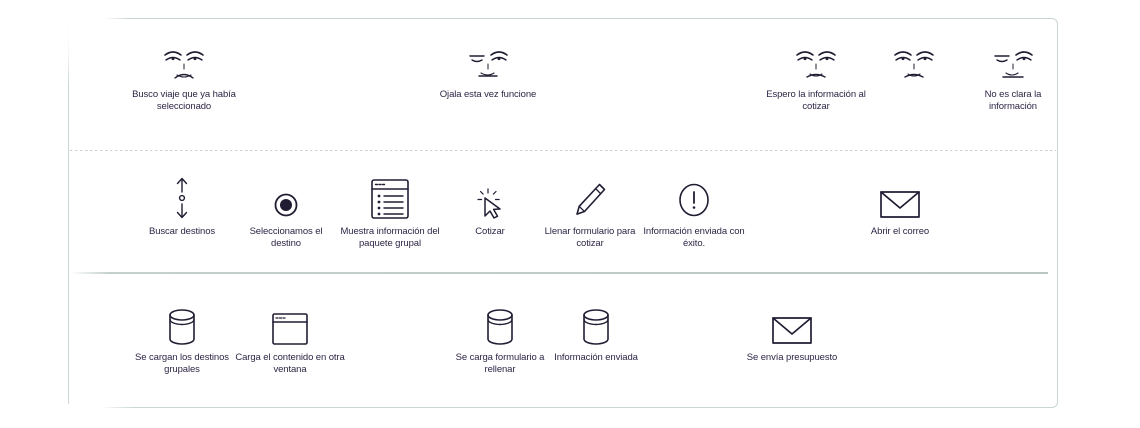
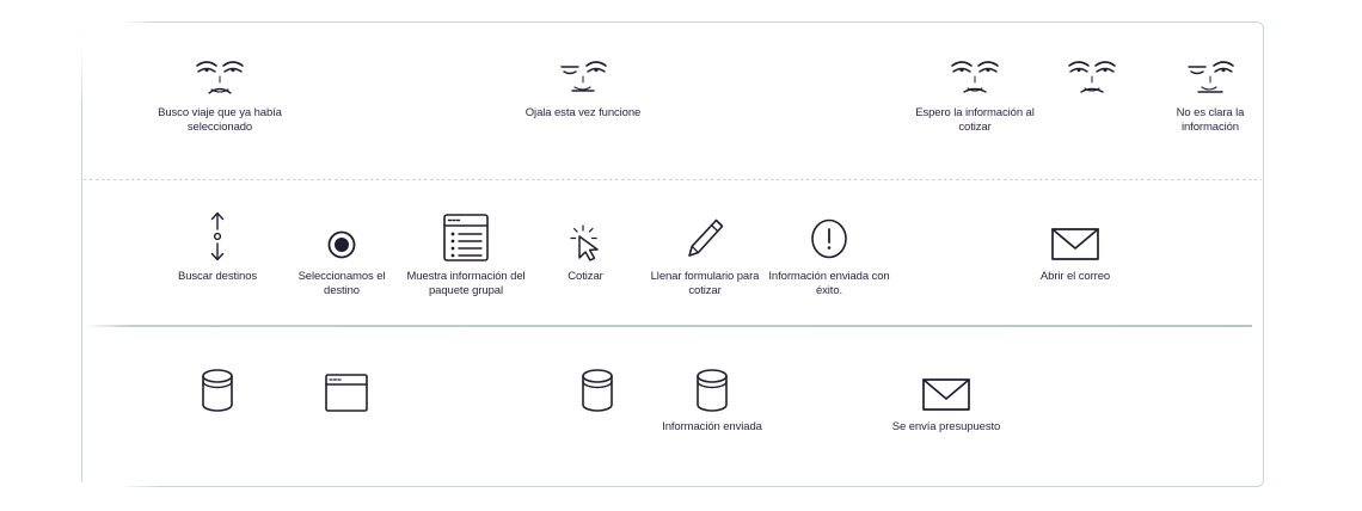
  Busco viaje que ya había seleccionado
  Ojala esta vez funcione
  Espero la información al cotizar
  No es clara la información
  Buscar destinos
  Seleccionamos el destino
  Muestra información del paquete grupal
  Cotizar
  Llenar formulario para cotizar
  Información enviada con éxito.
  Abrir el correo
- Se cargan los destinos grupales
- Carga el contenido en otra ventana
- Se carga formulario a rellenar
  Información enviada
  Se envía presupuesto
